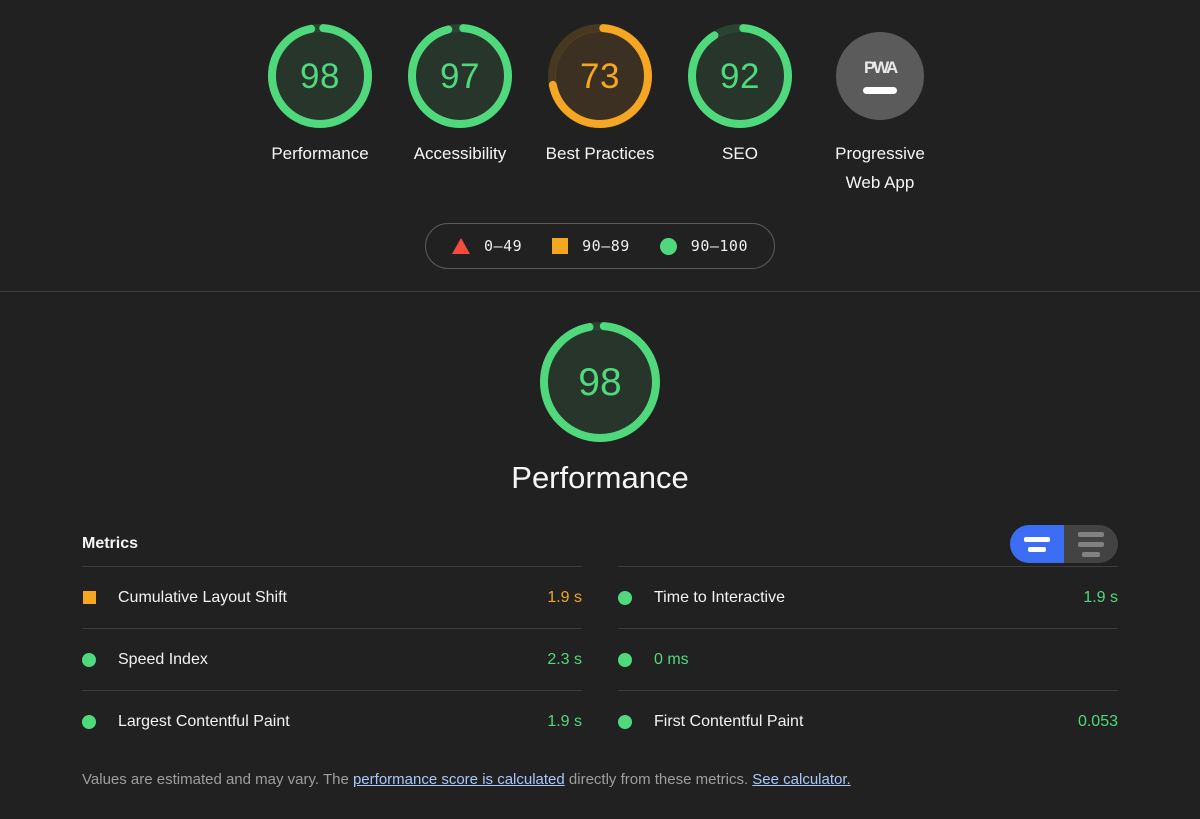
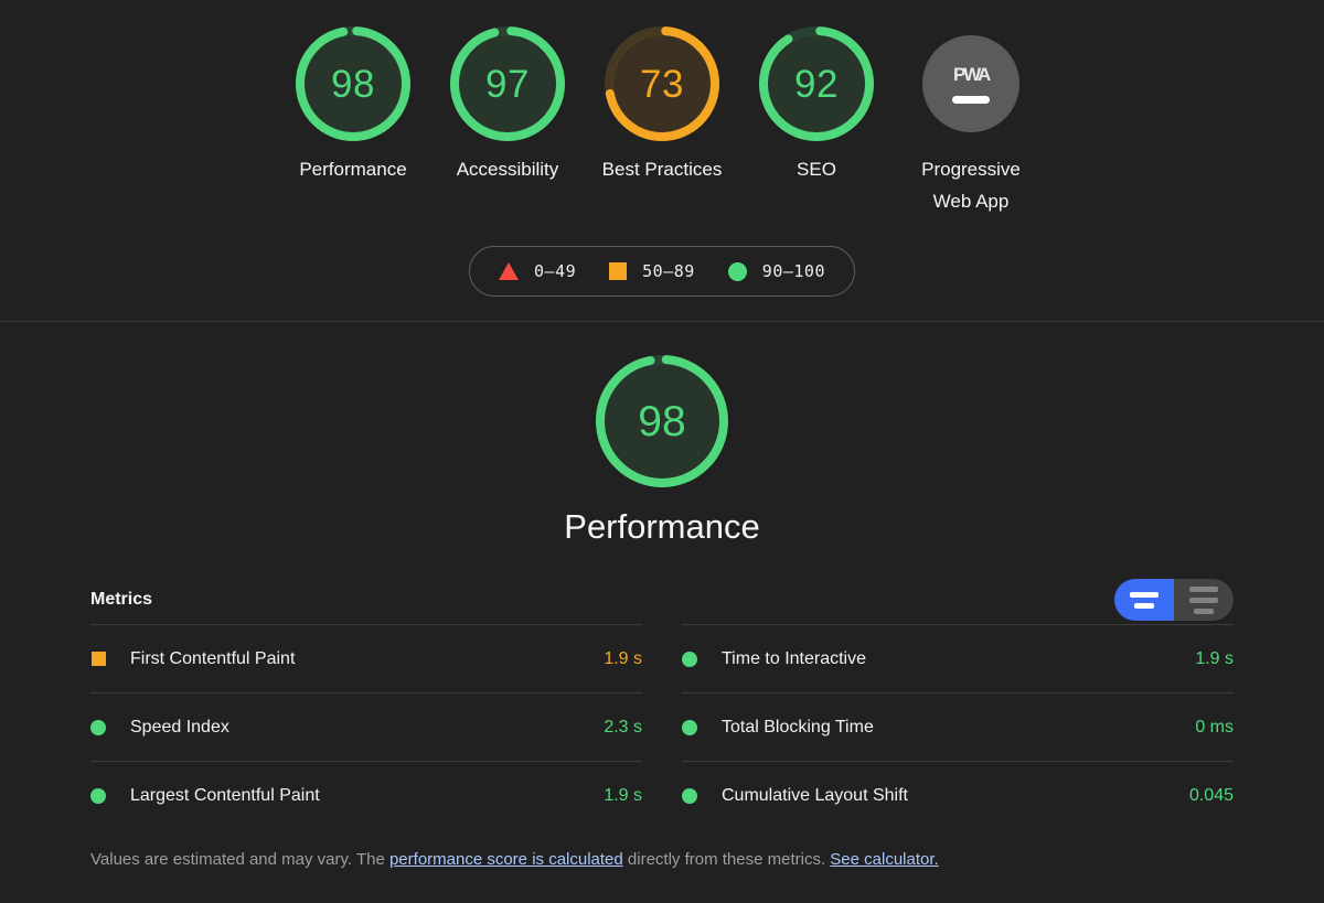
  98
  Performance
  97
  Accessibility
  73
  Best Practices
  92
  SEO
  PWA
  Progressive Web App
  0–49
- 90–89
+ 50–89
  90–100
  98
  Performance
  Metrics
- Cumulative Layout Shift
+ First Contentful Paint
  1.9 s
  Speed Index
  2.3 s
  Largest Contentful Paint
  1.9 s
  Time to Interactive
  1.9 s
+ Total Blocking Time
  0 ms
- First Contentful Paint
+ Cumulative Layout Shift
- 0.053
+ 0.045
  Values are estimated and may vary. The performance score is calculated directly from these metrics. See calculator.
